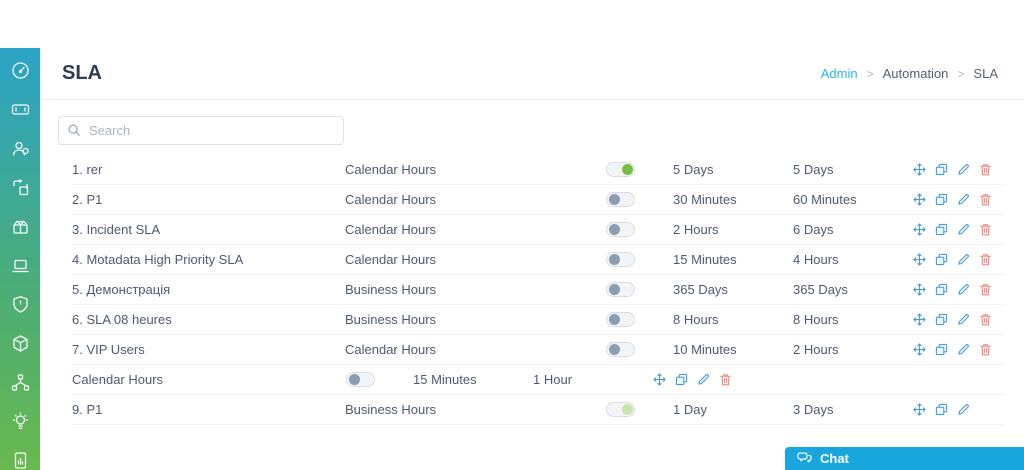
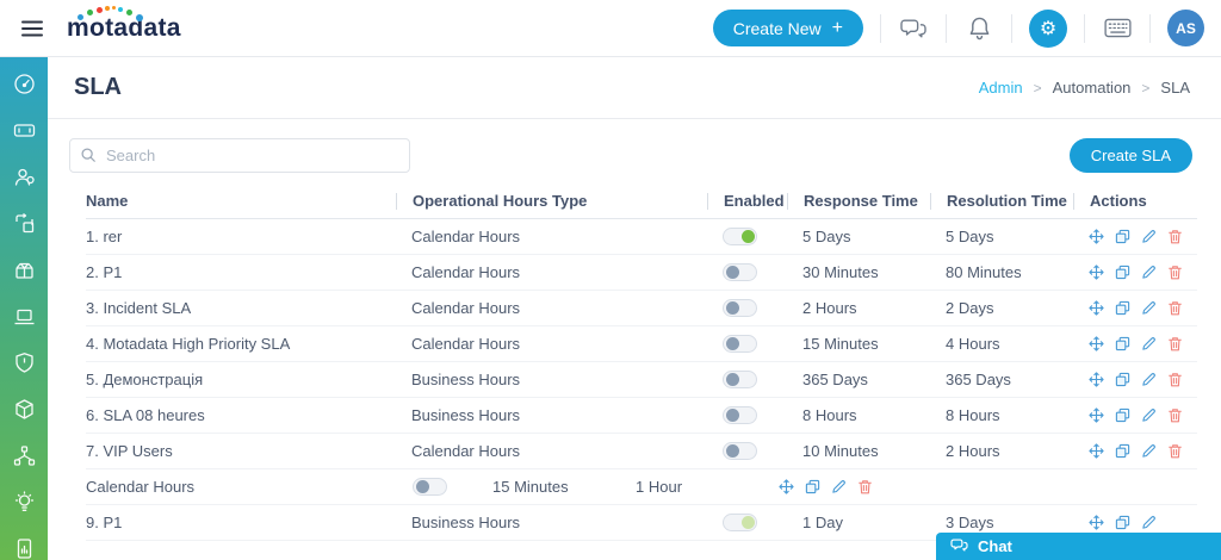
+ motadata
+ Create New
+ +
+ ⚙
+ AS
  SLA
  Admin
  >
  Automation
  >
  SLA
  Search
+ Create SLA
+ Name
+ Operational Hours Type
+ Enabled
+ Response Time
+ Resolution Time
+ Actions
  1. rer
  Calendar Hours
  5 Days
  5 Days
  2. P1
  Calendar Hours
  30 Minutes
- 60 Minutes
+ 80 Minutes
  3. Incident SLA
  Calendar Hours
  2 Hours
- 6 Days
+ 2 Days
  4. Motadata High Priority SLA
  Calendar Hours
  15 Minutes
  4 Hours
  5. Демонстрація
  Business Hours
  365 Days
  365 Days
  6. SLA 08 heures
  Business Hours
  8 Hours
  8 Hours
  7. VIP Users
  Calendar Hours
  10 Minutes
  2 Hours
  Calendar Hours
  15 Minutes
  1 Hour
  9. P1
  Business Hours
  1 Day
  3 Days
  Chat
